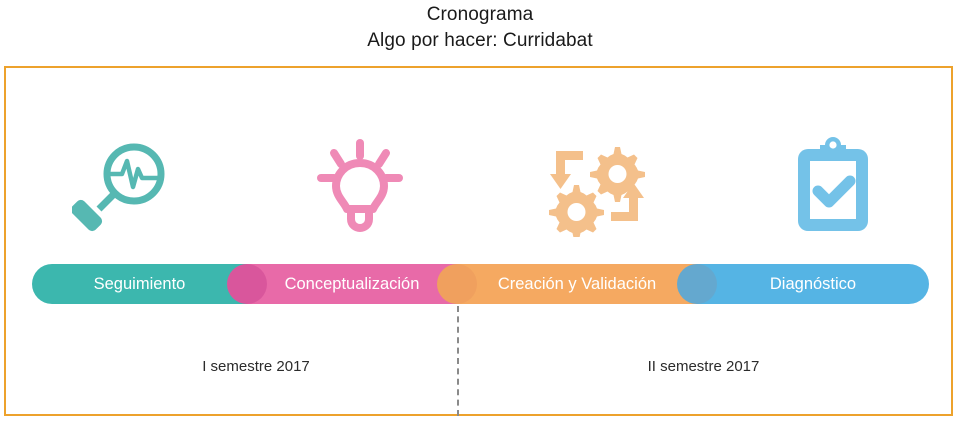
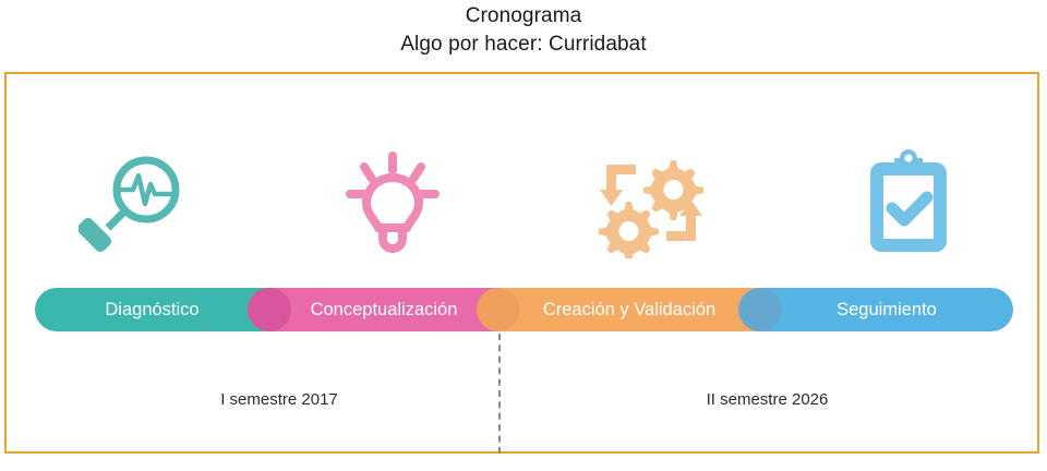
  Cronograma
  Algo por hacer: Curridabat
- Seguimiento
+ Diagnóstico
  Conceptualización
  Creación y Validación
- Diagnóstico
+ Seguimiento
  I semestre 2017
- II semestre 2017
+ II semestre 2026
